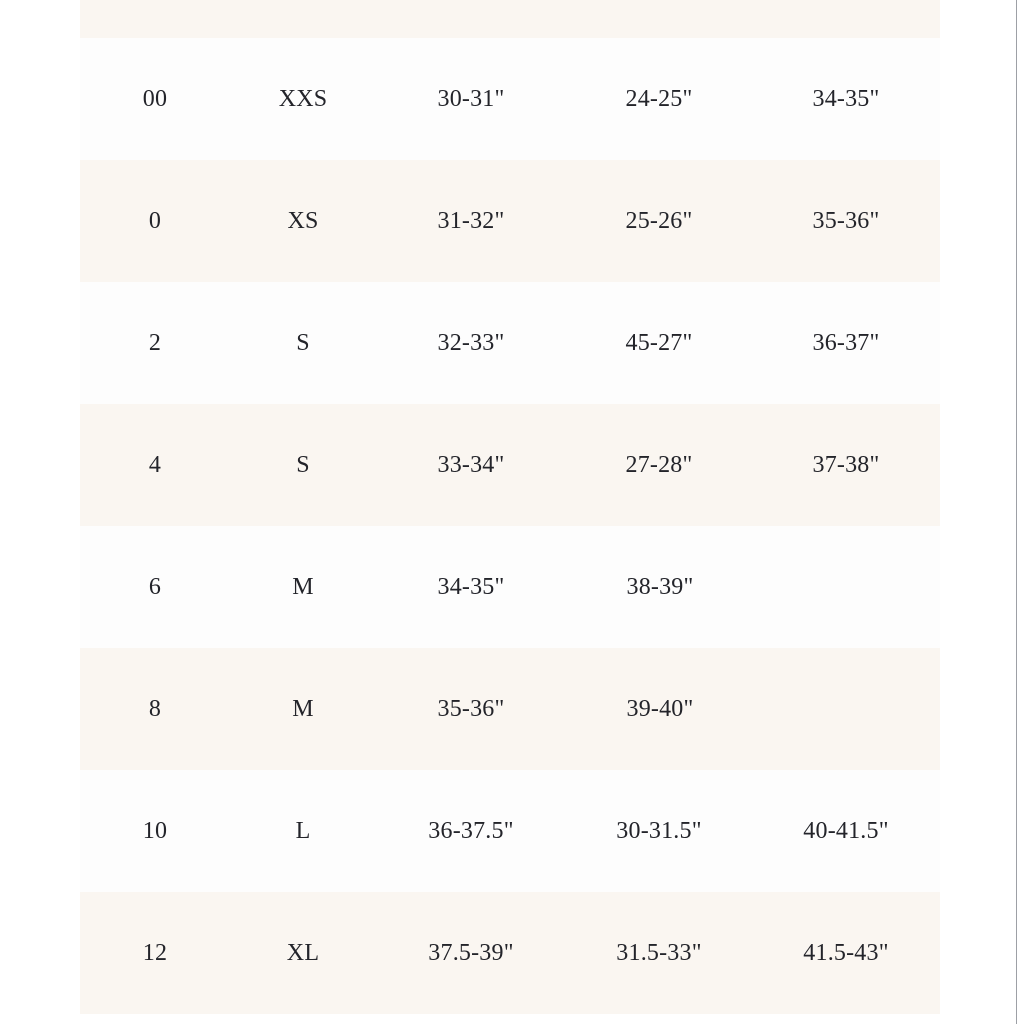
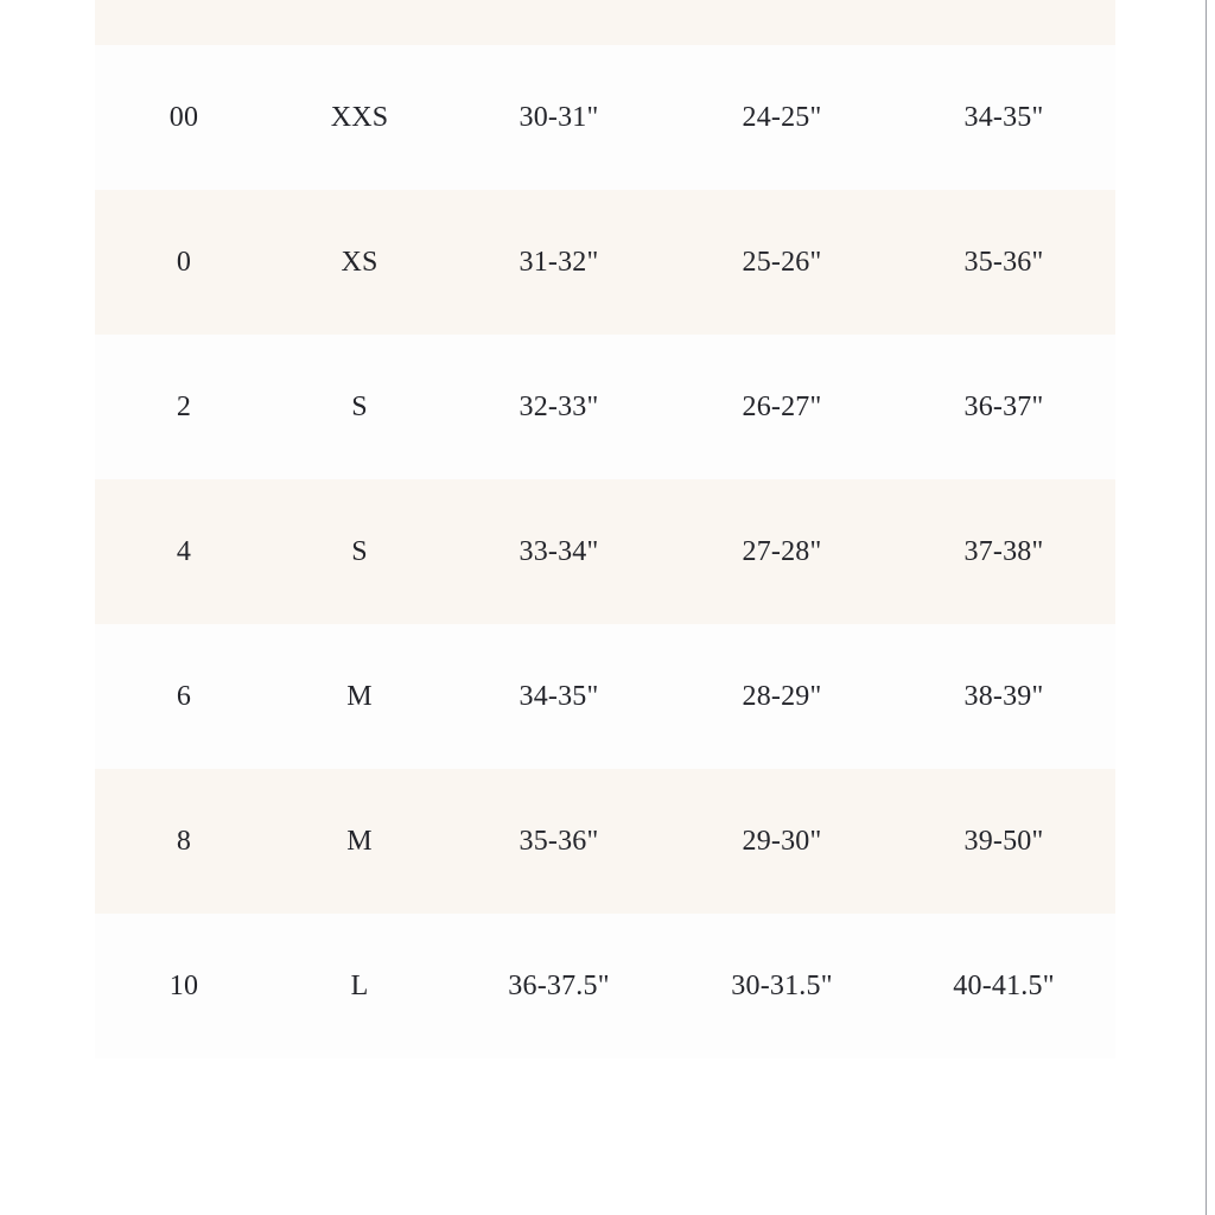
  00
  XXS
  30-31"
  24-25"
  34-35"
  0
  XS
  31-32"
  25-26"
  35-36"
  2
  S
  32-33"
- 45-27"
+ 26-27"
  36-37"
  4
  S
  33-34"
  27-28"
  37-38"
  6
  M
  34-35"
+ 28-29"
  38-39"
  8
  M
  35-36"
+ 29-30"
- 39-40"
+ 39-50"
  10
  L
  36-37.5"
  30-31.5"
  40-41.5"
- 12
- XL
- 37.5-39"
- 31.5-33"
- 41.5-43"
